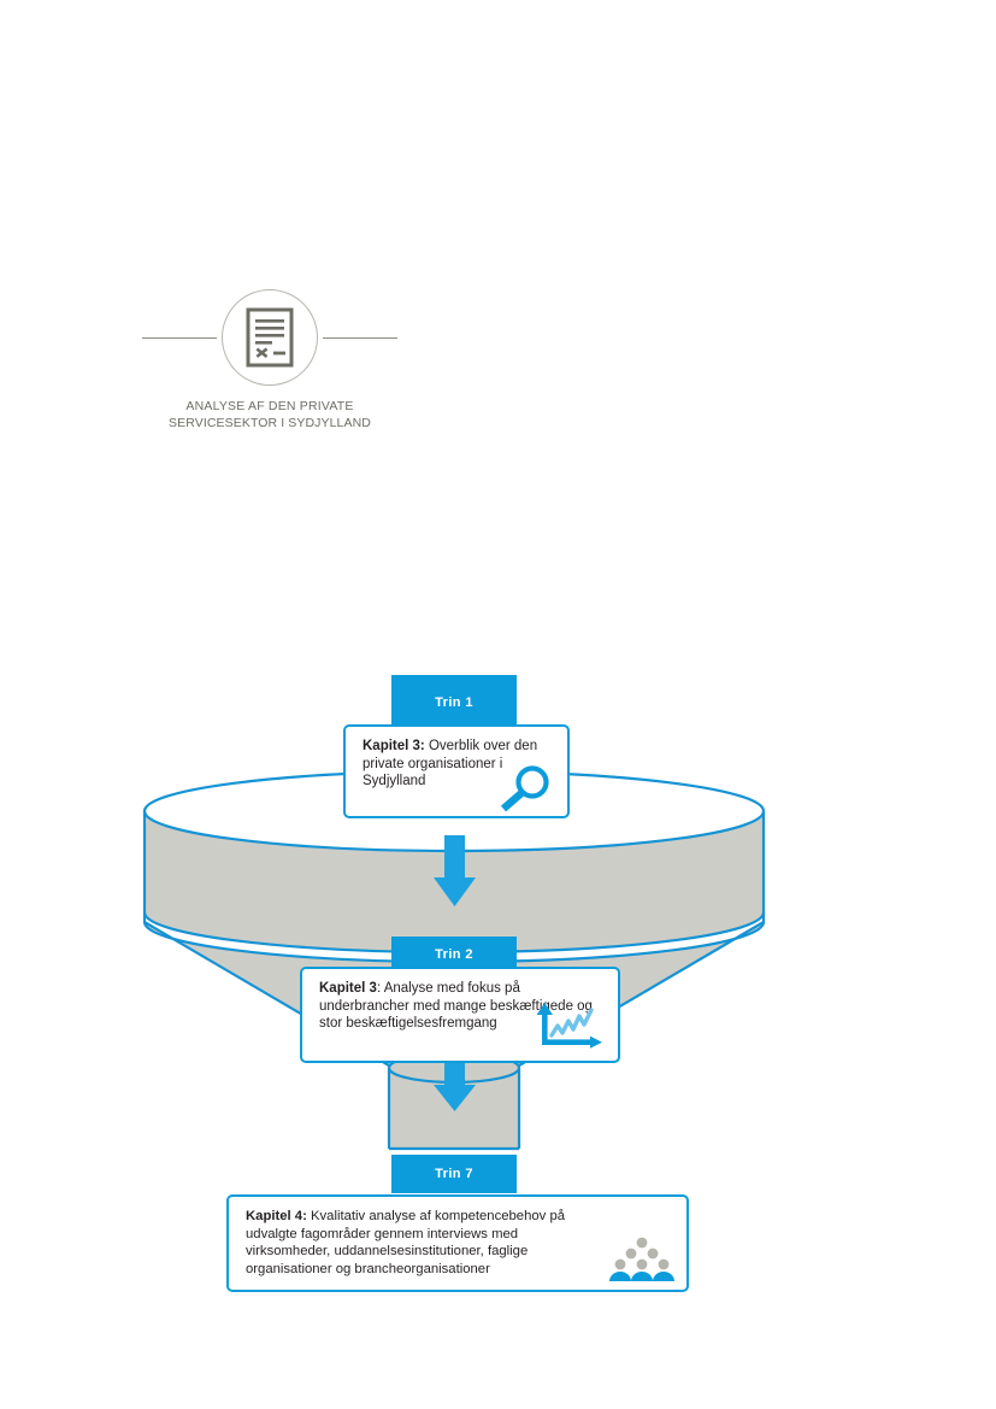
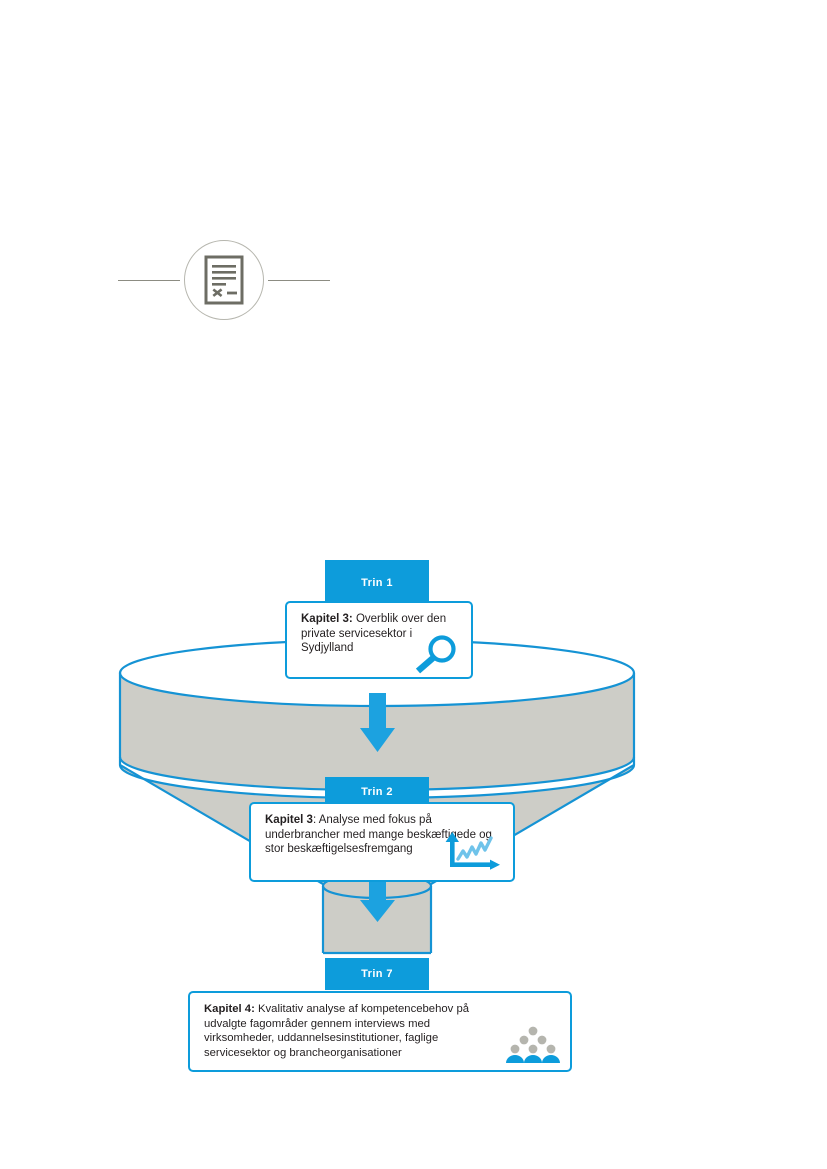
- ANALYSE AF DEN PRIVATE
- SERVICESEKTOR I SYDJYLLAND
  Trin 1
  Trin 2
  Trin 7
- Kapitel 3: Overblik over den private organisationer i Sydjylland
+ Kapitel 3: Overblik over den private servicesektor i Sydjylland
  Kapitel 3: Analyse med fokus på underbrancher med mange beskæftiede og stor beskæftigelsesfremgang
- Kapitel 4: Kvalitativ analyse af kompetencebehov på udvalgte fagområder gennem interviews med virksomheder, uddannelsesinstitutioner, faglige organisationer og brancheorganisationer
+ Kapitel 4: Kvalitativ analyse af kompetencebehov på udvalgte fagområder gennem interviews med virksomheder, uddannelsesinstitutioner, faglige servicesektor og brancheorganisationer
